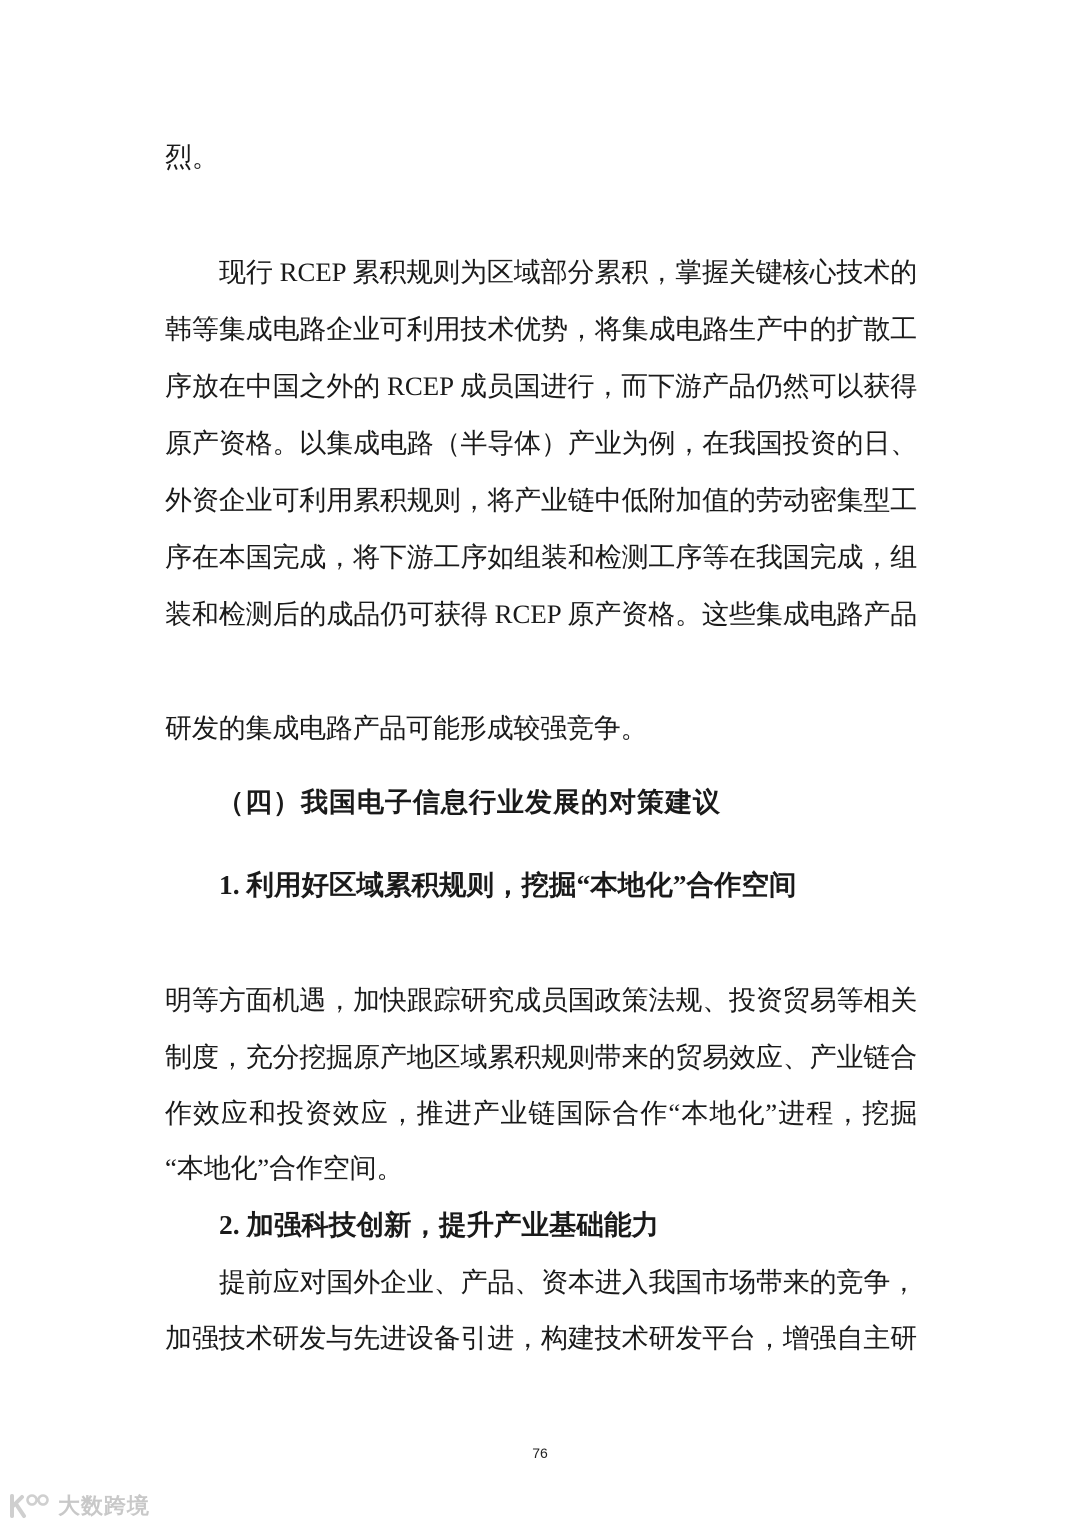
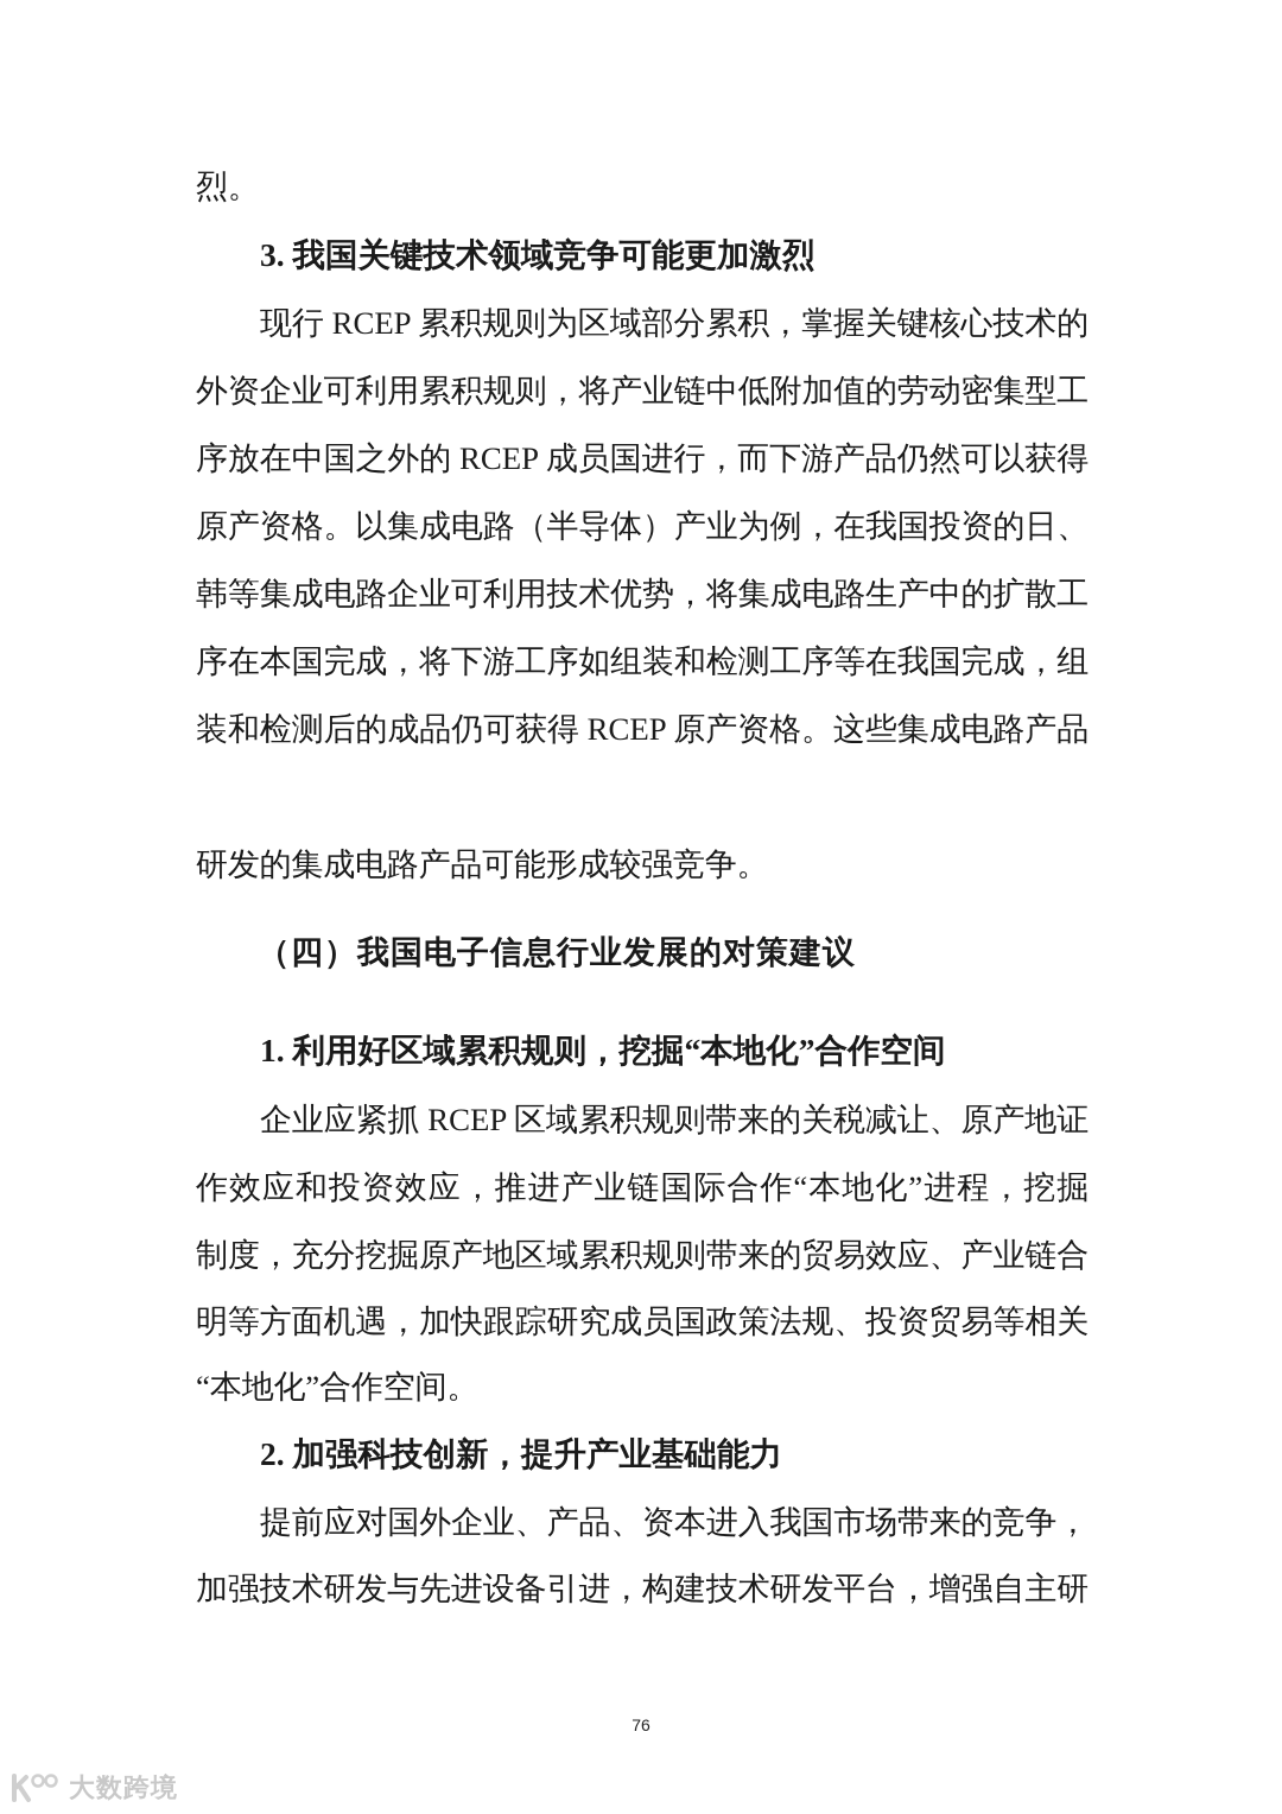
  烈。
+ 3. 我国关键技术领域竞争可能更加激烈
  现行 RCEP 累积规则为区域部分累积，掌握关键核心技术的
- 韩等集成电路企业可利用技术优势，将集成电路生产中的扩散工
+ 外资企业可利用累积规则，将产业链中低附加值的劳动密集型工
  序放在中国之外的 RCEP 成员国进行，而下游产品仍然可以获得
  原产资格。以集成电路（半导体）产业为例，在我国投资的日、
- 外资企业可利用累积规则，将产业链中低附加值的劳动密集型工
+ 韩等集成电路企业可利用技术优势，将集成电路生产中的扩散工
  序在本国完成，将下游工序如组装和检测工序等在我国完成，组
  装和检测后的成品仍可获得 RCEP 原产资格。这些集成电路产品
  研发的集成电路产品可能形成较强竞争。
  （四）我国电子信息行业发展的对策建议
  1. 利用好区域累积规则，挖掘“本地化”合作空间
+ 企业应紧抓 RCEP 区域累积规则带来的关税减让、原产地证
- 明等方面机遇，加快跟踪研究成员国政策法规、投资贸易等相关
+ 作效应和投资效应，推进产业链国际合作“本地化”进程，挖掘
  制度，充分挖掘原产地区域累积规则带来的贸易效应、产业链合
- 作效应和投资效应，推进产业链国际合作“本地化”进程，挖掘
+ 明等方面机遇，加快跟踪研究成员国政策法规、投资贸易等相关
  “本地化”合作空间。
  2. 加强科技创新，提升产业基础能力
  提前应对国外企业、产品、资本进入我国市场带来的竞争，
  加强技术研发与先进设备引进，构建技术研发平台，增强自主研
  76
  大数跨境
